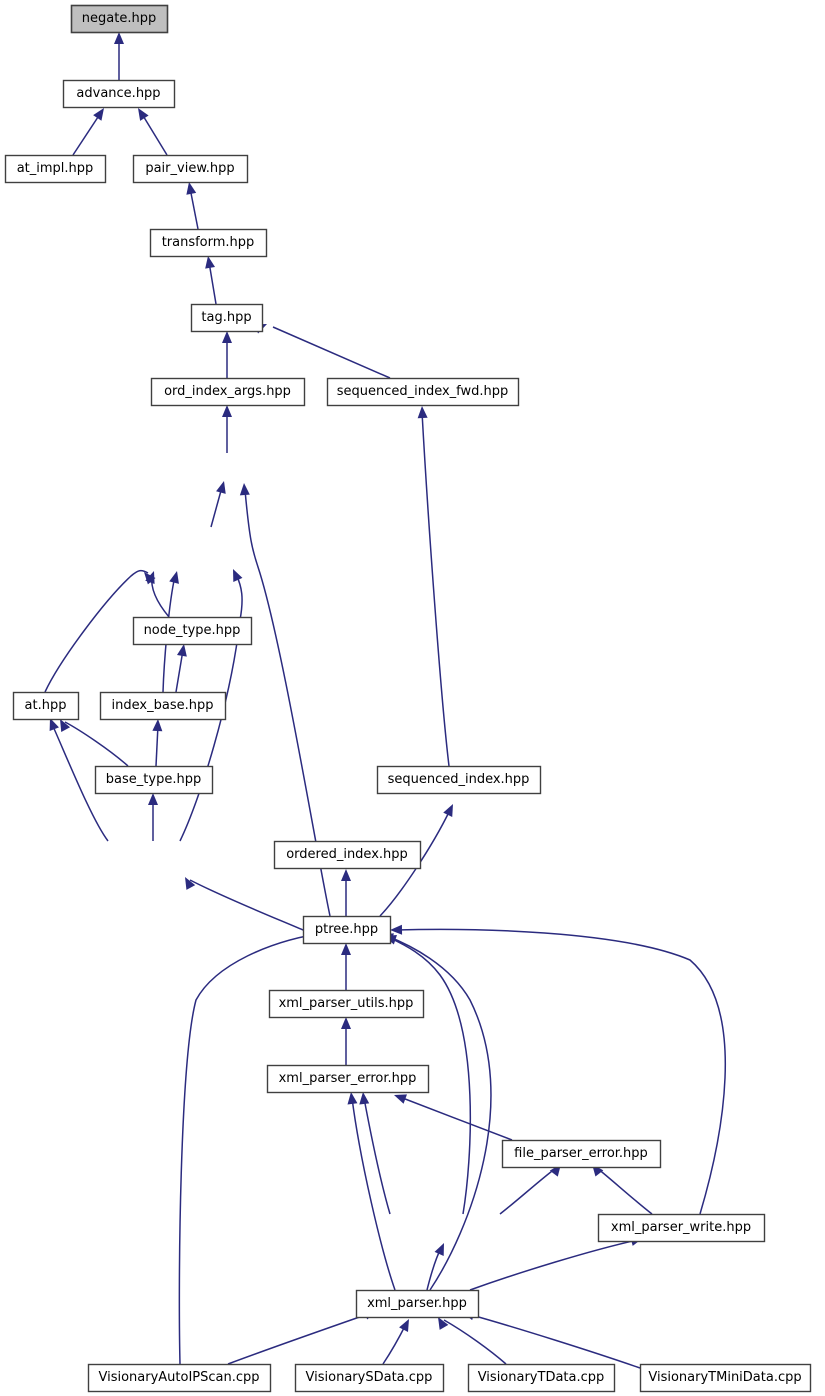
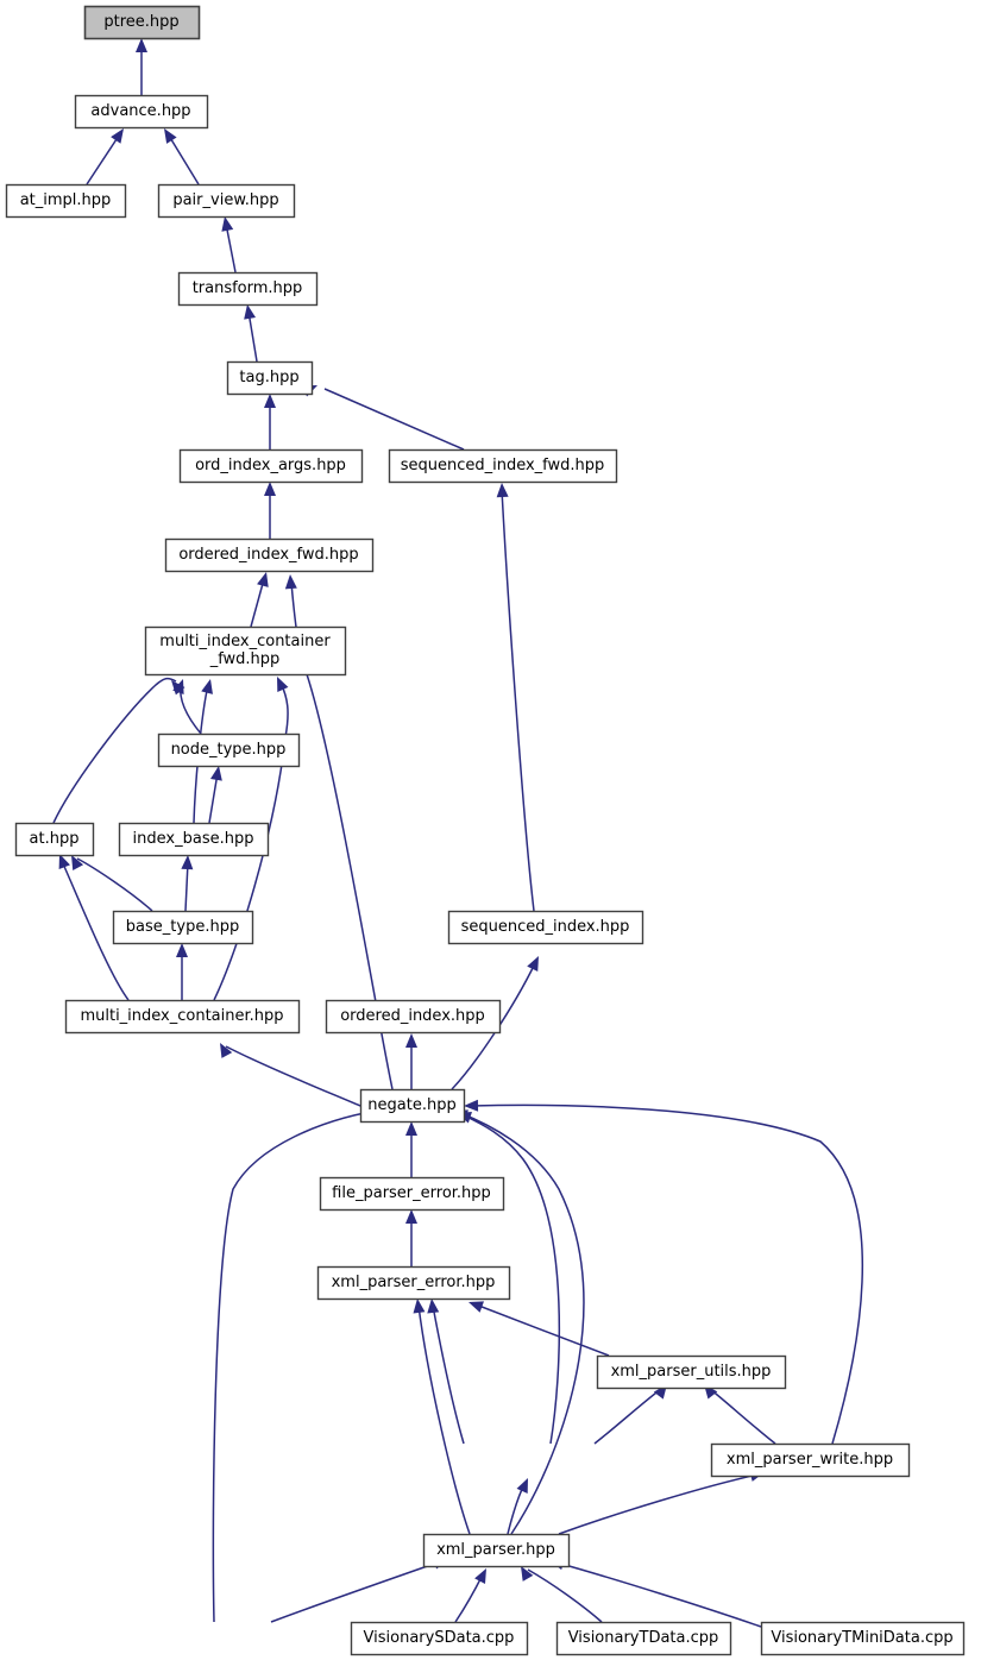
- negate.hpp
+ ptree.hpp
  advance.hpp
  at_impl.hpp
  pair_view.hpp
  transform.hpp
  tag.hpp
  ord_index_args.hpp
  sequenced_index_fwd.hpp
+ ordered_index_fwd.hpp
+ multi_index_container
+ _fwd.hpp
  node_type.hpp
  at.hpp
  index_base.hpp
  base_type.hpp
  sequenced_index.hpp
+ multi_index_container.hpp
  ordered_index.hpp
- ptree.hpp
+ negate.hpp
- xml_parser_utils.hpp
+ file_parser_error.hpp
  xml_parser_error.hpp
- file_parser_error.hpp
+ xml_parser_utils.hpp
  xml_parser_write.hpp
  xml_parser.hpp
- VisionaryAutoIPScan.cpp
  VisionarySData.cpp
  VisionaryTData.cpp
  VisionaryTMiniData.cpp
